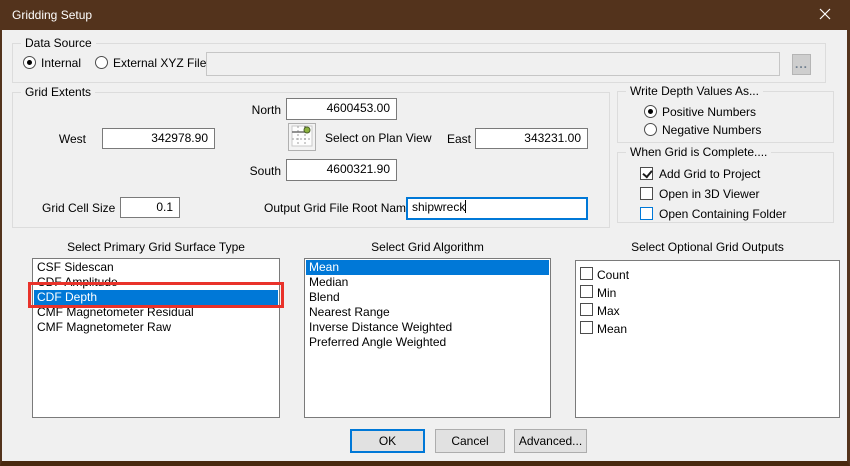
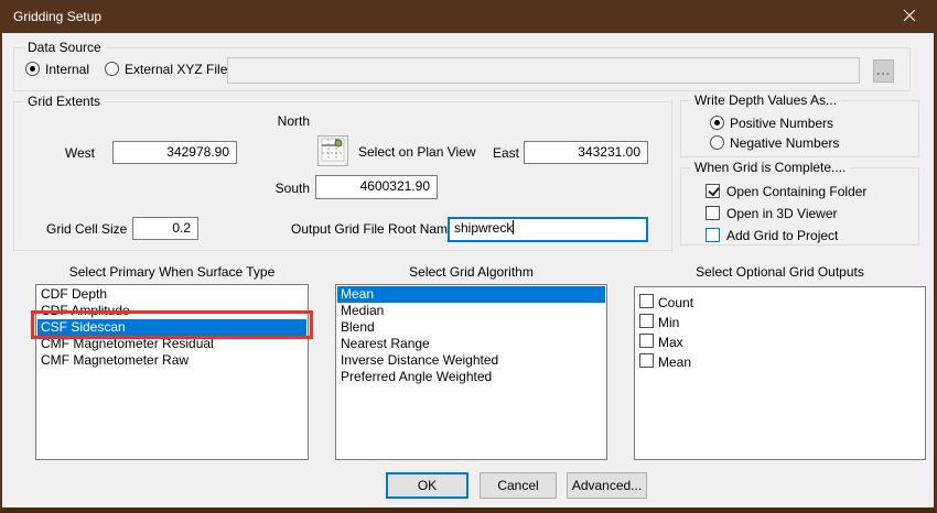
  Gridding Setup
  Data Source
  Internal
  External XYZ File
  ...
  Grid Extents
  North
- 4600453.00
  Select on Plan View
  West
  342978.90
  East
  343231.00
  South
  4600321.90
  Grid Cell Size
- 0.1
+ 0.2
  Output Grid File Root Nam
  shipwreck
  Write Depth Values As...
  Positive Numbers
  Negative Numbers
  When Grid is Complete....
- Add Grid to Project
+ Open Containing Folder
  Open in 3D Viewer
- Open Containing Folder
+ Add Grid to Project
- Select Primary Grid Surface Type
+ Select Primary When Surface Type
  Select Grid Algorithm
  Select Optional Grid Outputs
- CSF Sidescan
+ CDF Depth
  CDF Amplitude
- CDF Depth
+ CSF Sidescan
  CMF Magnetometer Residual
  CMF Magnetometer Raw
  Mean
  Median
  Blend
  Nearest Range
  Inverse Distance Weighted
  Preferred Angle Weighted
  Count
  Min
  Max
  Mean
  OK
  Cancel
  Advanced...
